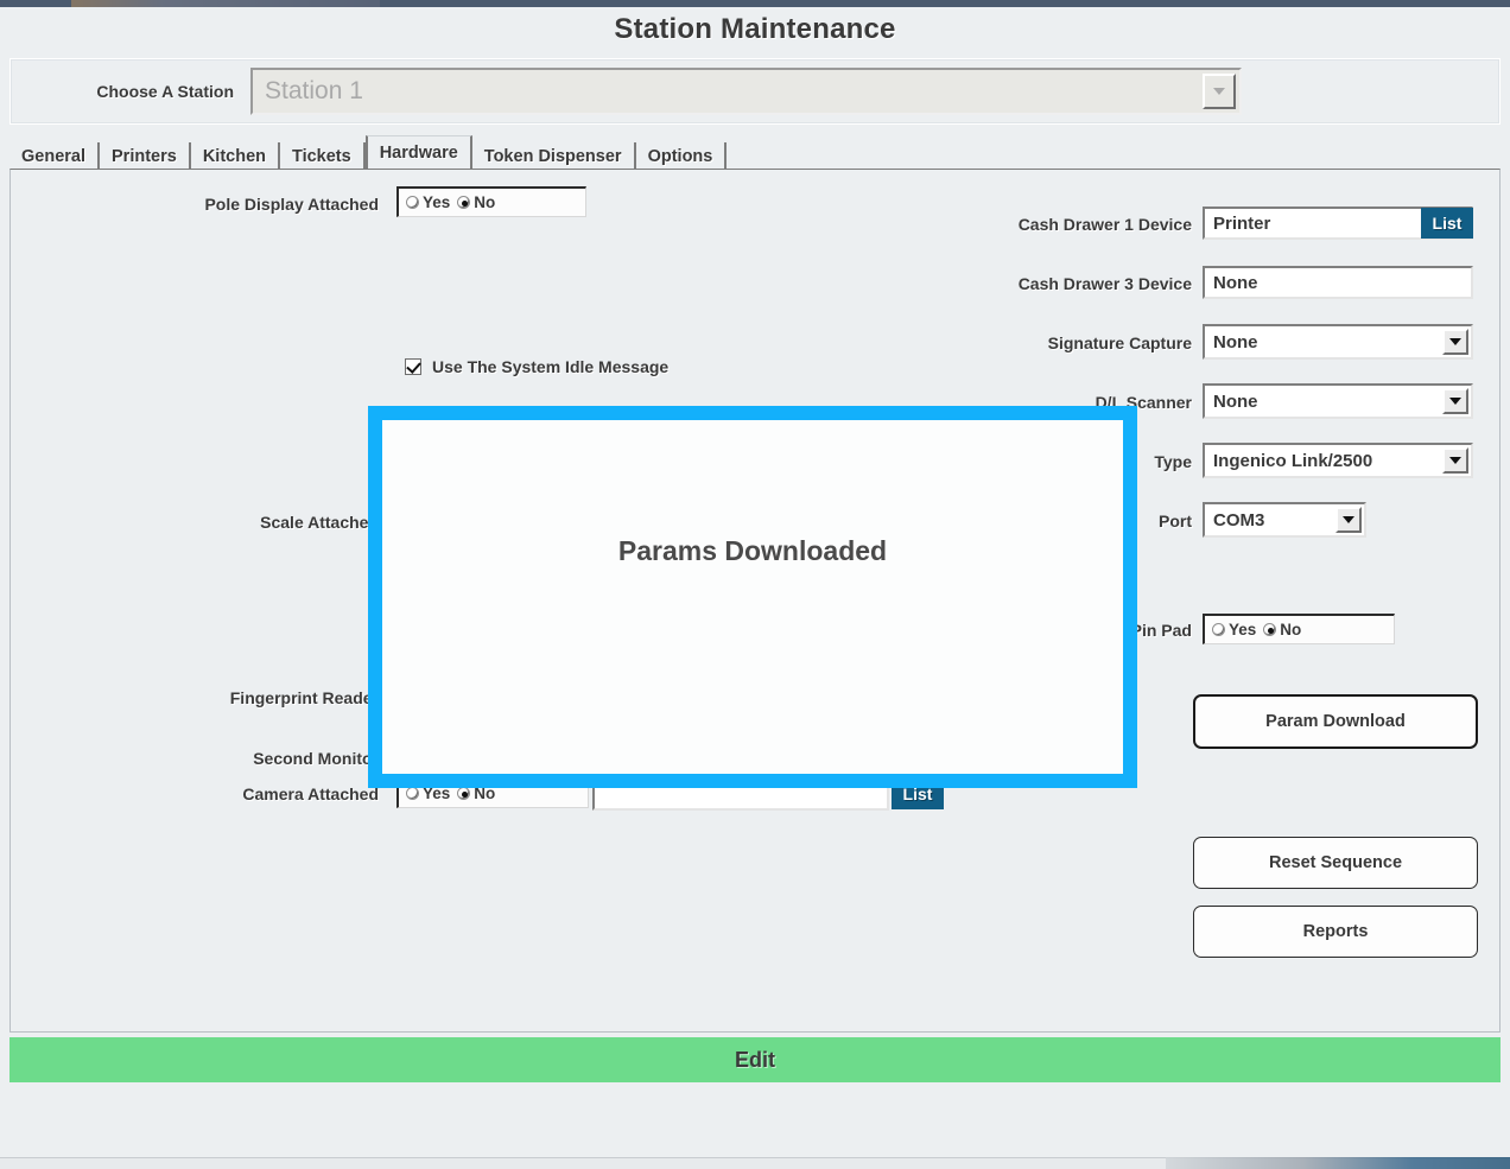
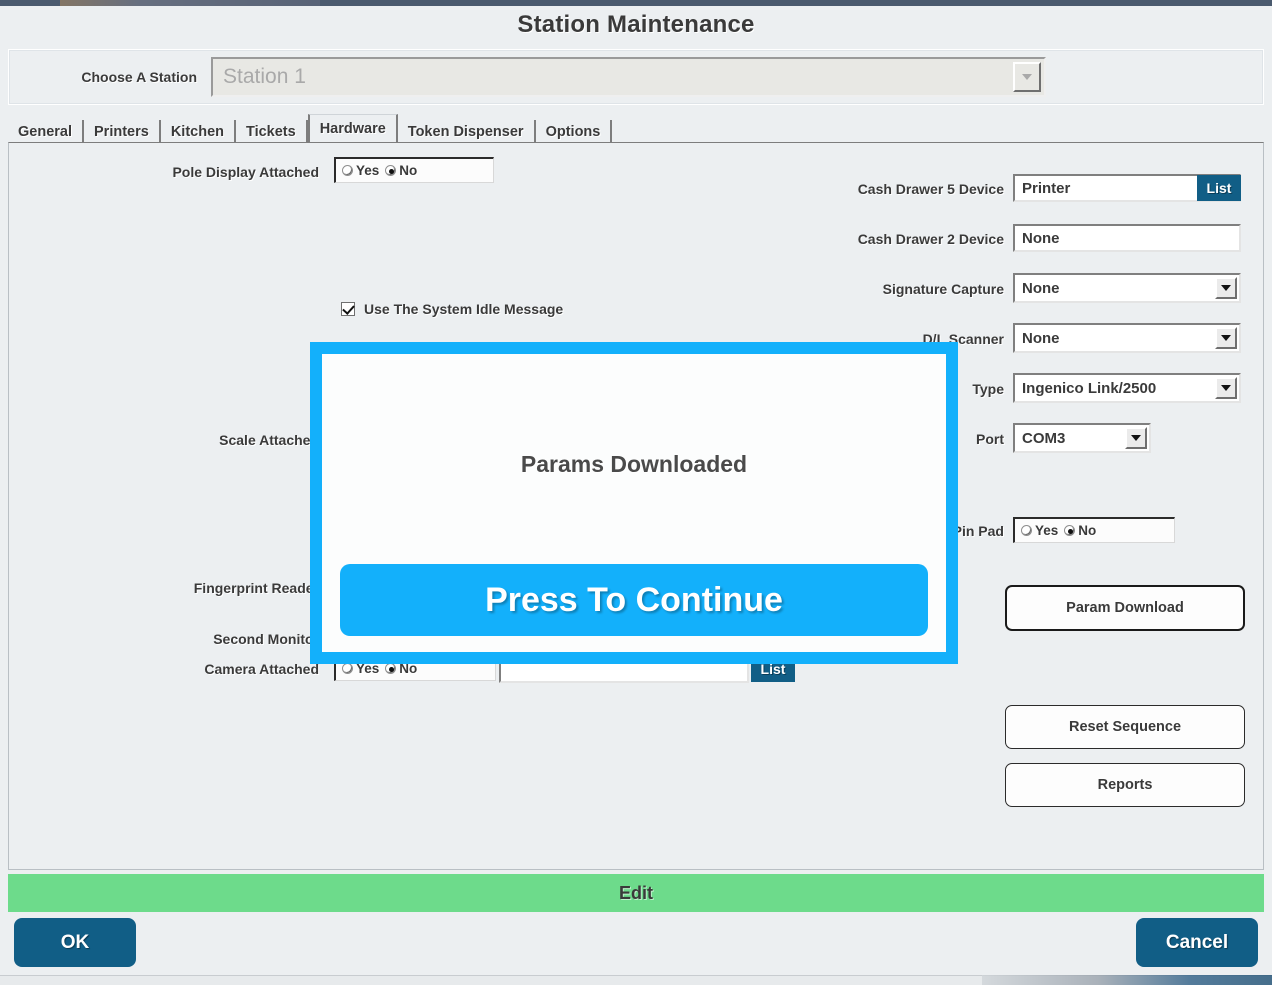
  Station Maintenance
  Choose A Station
  Station 1
  General
  Printers
  Kitchen
  Tickets
  Hardware
  Token Dispenser
  Options
  Pole Display Attached
  Yes
  No
  Use The System Idle Message
  Scale Attache
  Fingerprint Read
  Second Monit
  Camera Attached
  Yes
  No
  List
- Cash Drawer 1 Device
+ Cash Drawer 5 Device
  Printer
  List
- Cash Drawer 3 Device
+ Cash Drawer 2 Device
  None
  Signature Capture
  None
  D/L Scanner
  None
  Type
  Ingenico Link/2500
  Port
  COM3
  in Pad
  Yes
  No
  Param Download
  Reset Sequence
  Reports
  Edit
+ OK
+ Cancel
  Params Downloaded
+ Press To Continue
